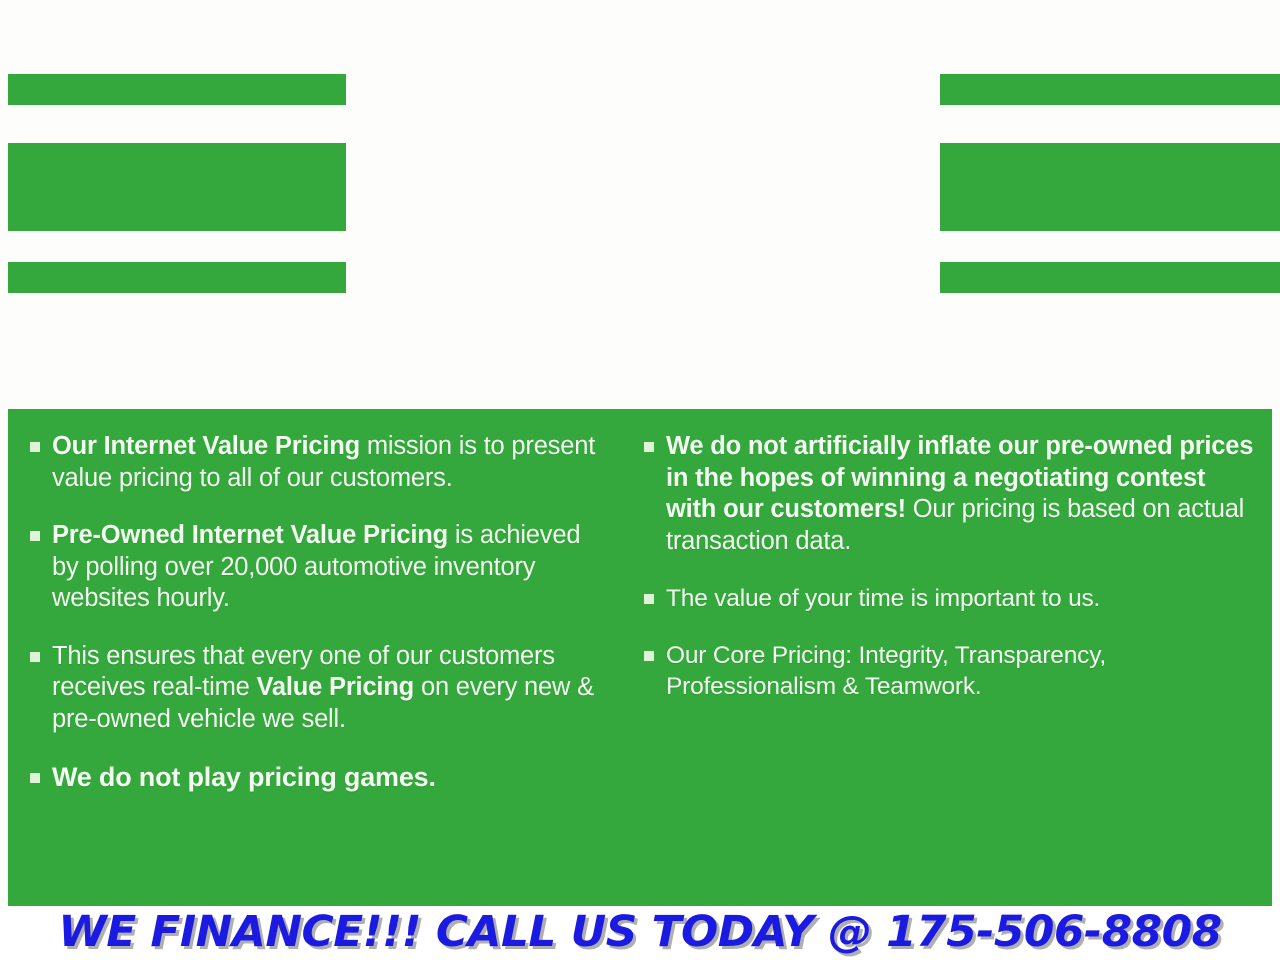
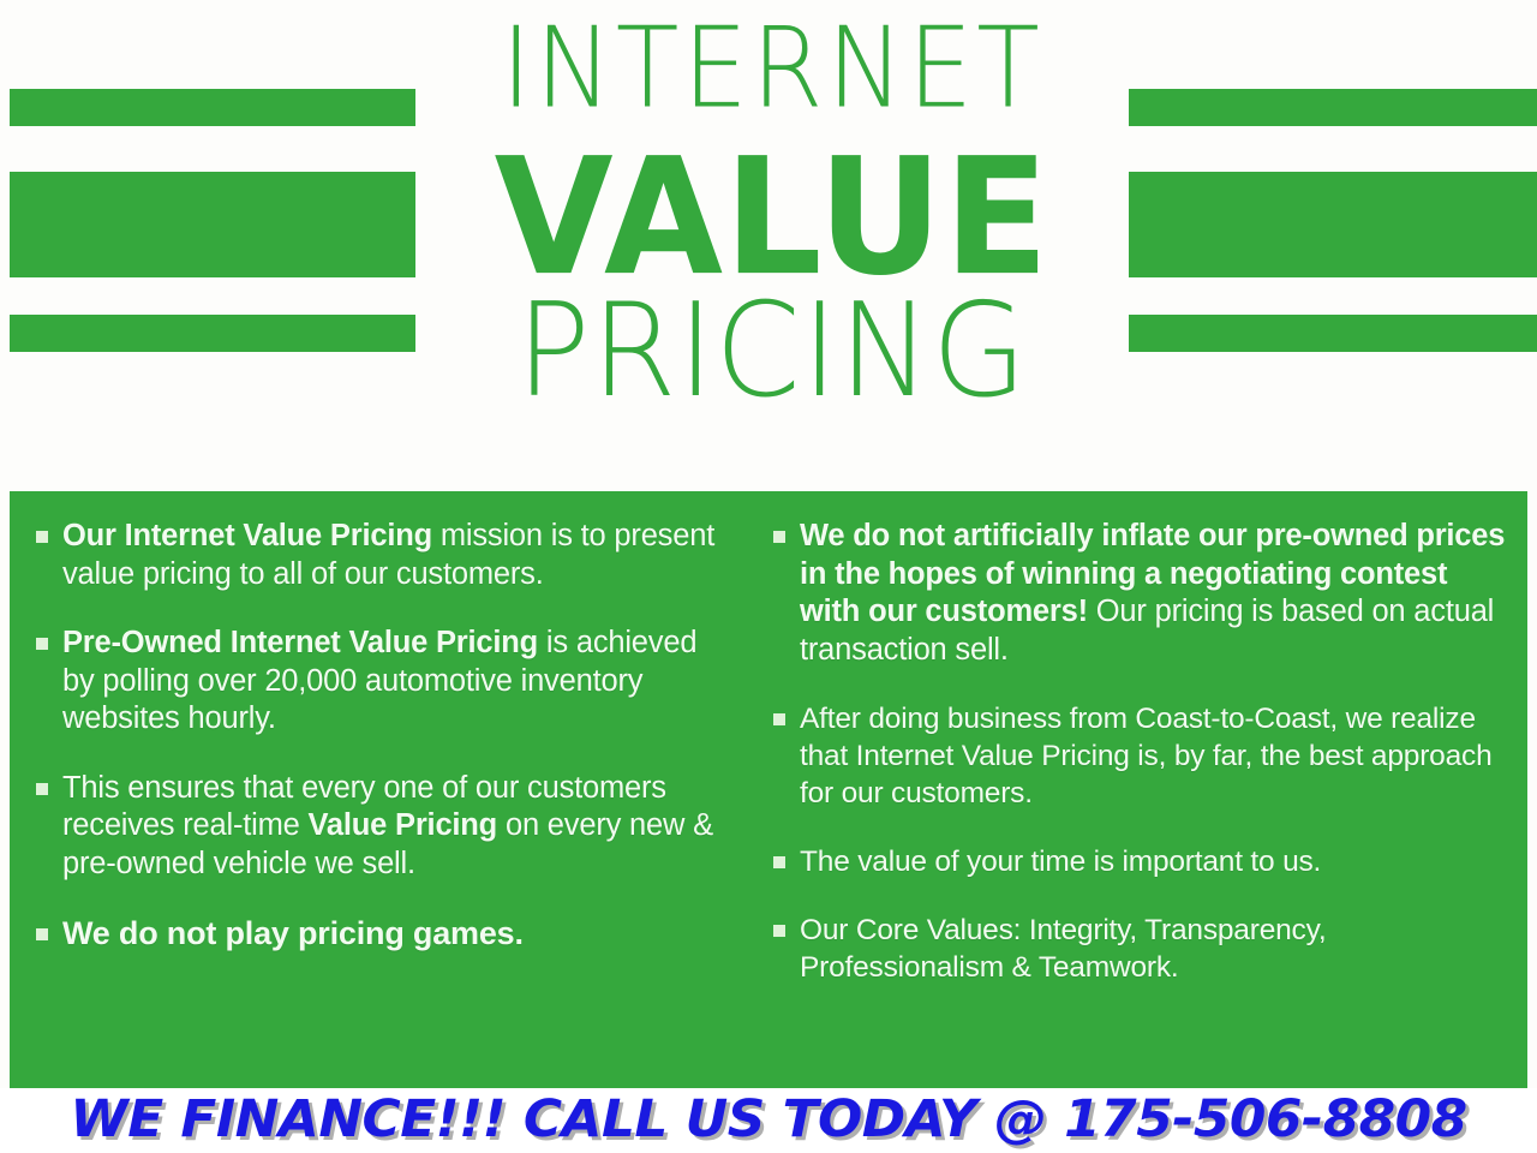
+ INTERNET
+ VALUE
+ PRICING
  Our Internet Value Pricing mission is to present value pricing to all of our customers.
  Pre-Owned Internet Value Pricing is achieved by polling over 20,000 automotive inventory websites hourly.
  This ensures that every one of our customers receives real-time Value Pricing on every new & pre-owned vehicle we sell.
  We do not play pricing games.
- We do not artificially inflate our pre-owned prices in the hopes of winning a negotiating contest with our customers! Our pricing is based on actual transaction data.
+ We do not artificially inflate our pre-owned prices in the hopes of winning a negotiating contest with our customers! Our pricing is based on actual transaction sell.
+ After doing business from Coast-to-Coast, we realize that Internet Value Pricing is, by far, the best approach for our customers.
  The value of your time is important to us.
- Our Core Pricing: Integrity, Transparency, Professionalism & Teamwork.
+ Our Core Values: Integrity, Transparency, Professionalism & Teamwork.
  WE FINANCE!!! CALL US TODAY @ 175-506-8808
